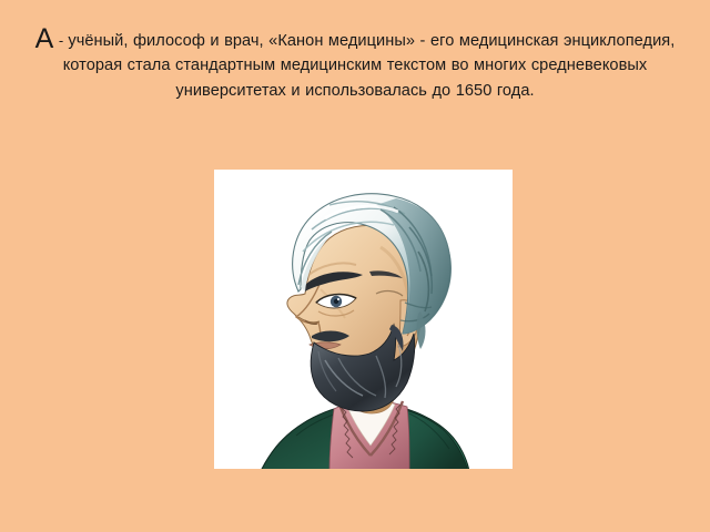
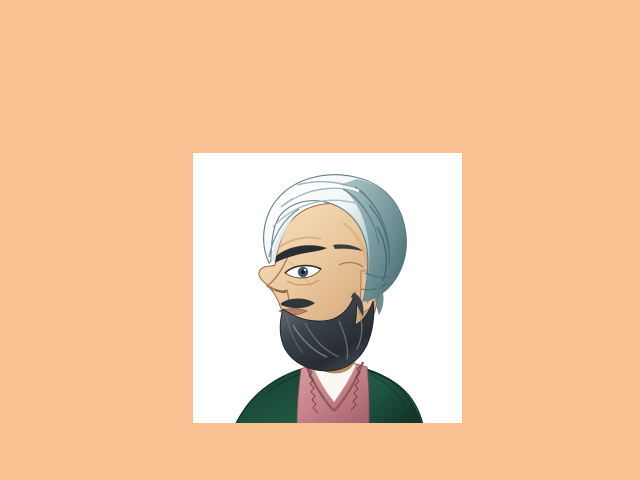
- А - учёный, философ и врач, «Канон медицины» - его медицинская энциклопедия, которая стала стандартным медицинским текстом во многих средневековых университетах и использовалась до 1650 года.
